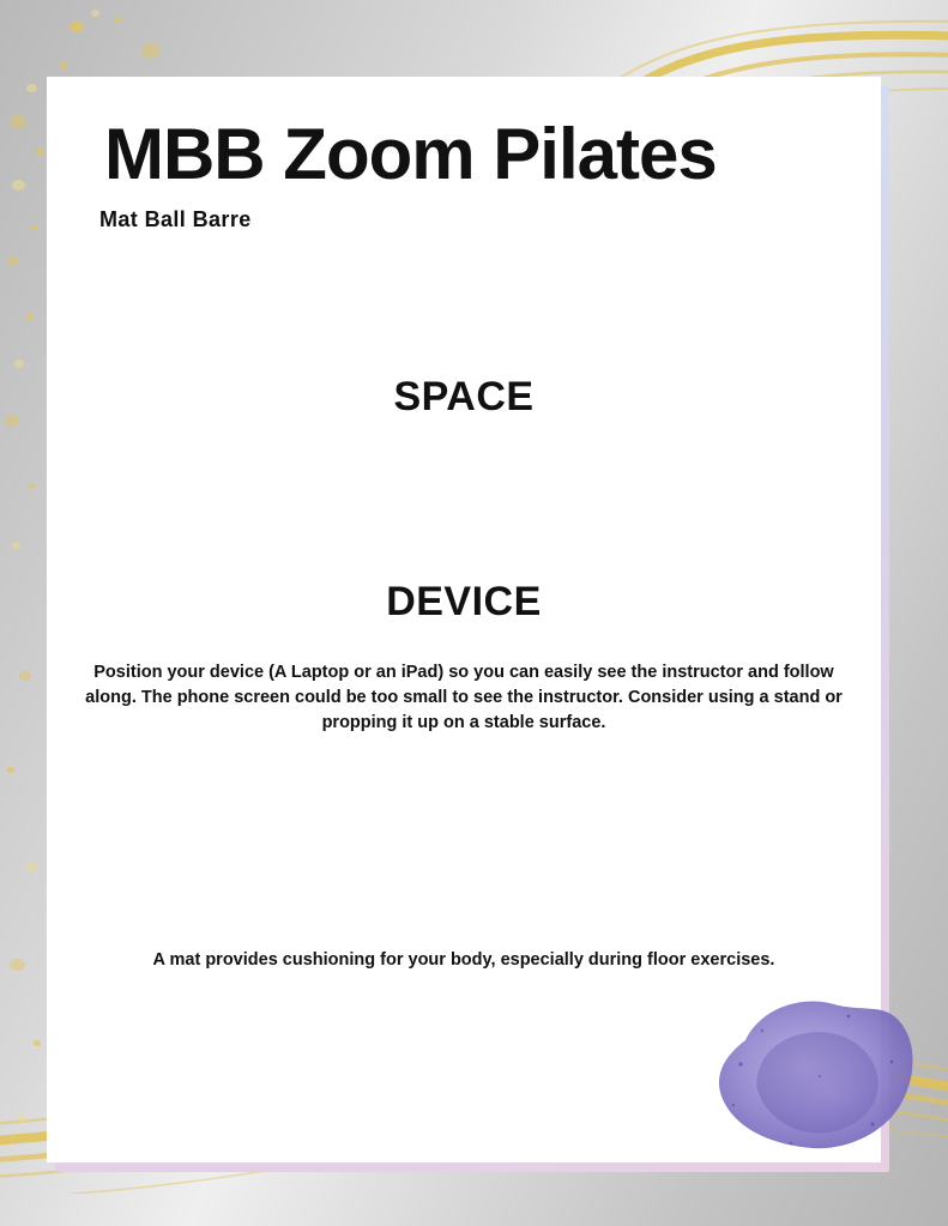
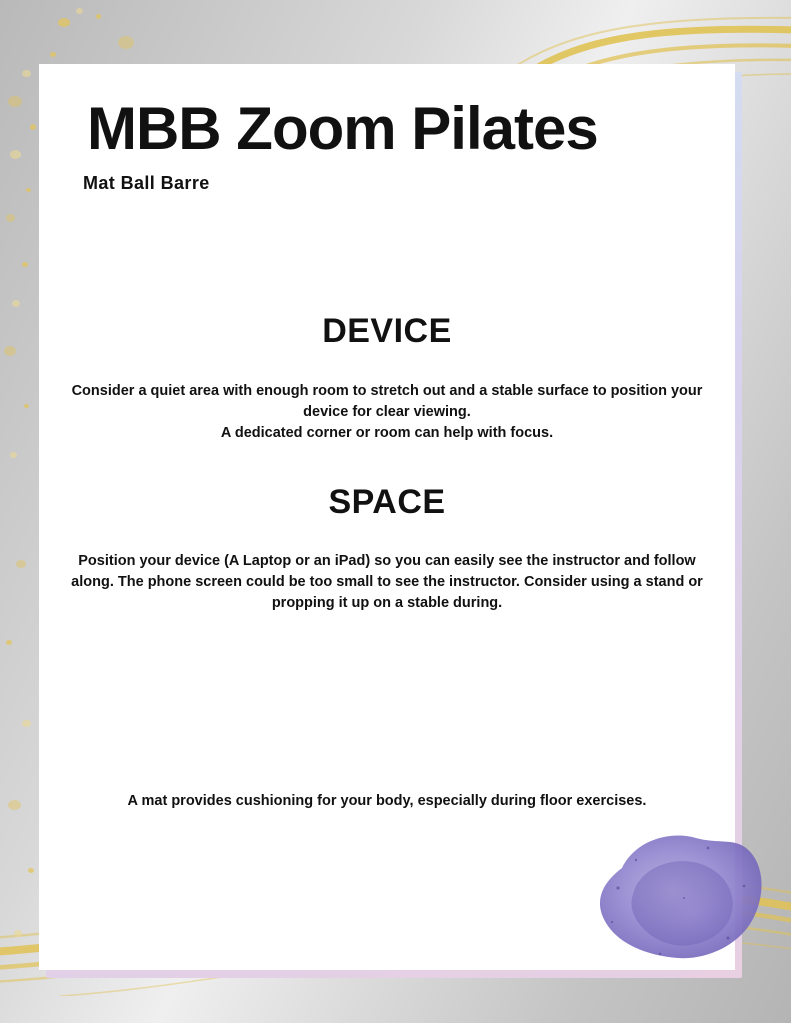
  MBB Zoom Pilates
  Mat Ball Barre
- SPACE
+ DEVICE
+ Consider a quiet area with enough room to stretch out and a stable surface to position your device for clear viewing.
+ A dedicated corner or room can help with focus.
- DEVICE
+ SPACE
- Position your device (A Laptop or an iPad) so you can easily see the instructor and follow along. The phone screen could be too small to see the instructor. Consider using a stand or propping it up on a stable surface.
+ Position your device (A Laptop or an iPad) so you can easily see the instructor and follow along. The phone screen could be too small to see the instructor. Consider using a stand or propping it up on a stable during.
  A mat provides cushioning for your body, especially during floor exercises.
